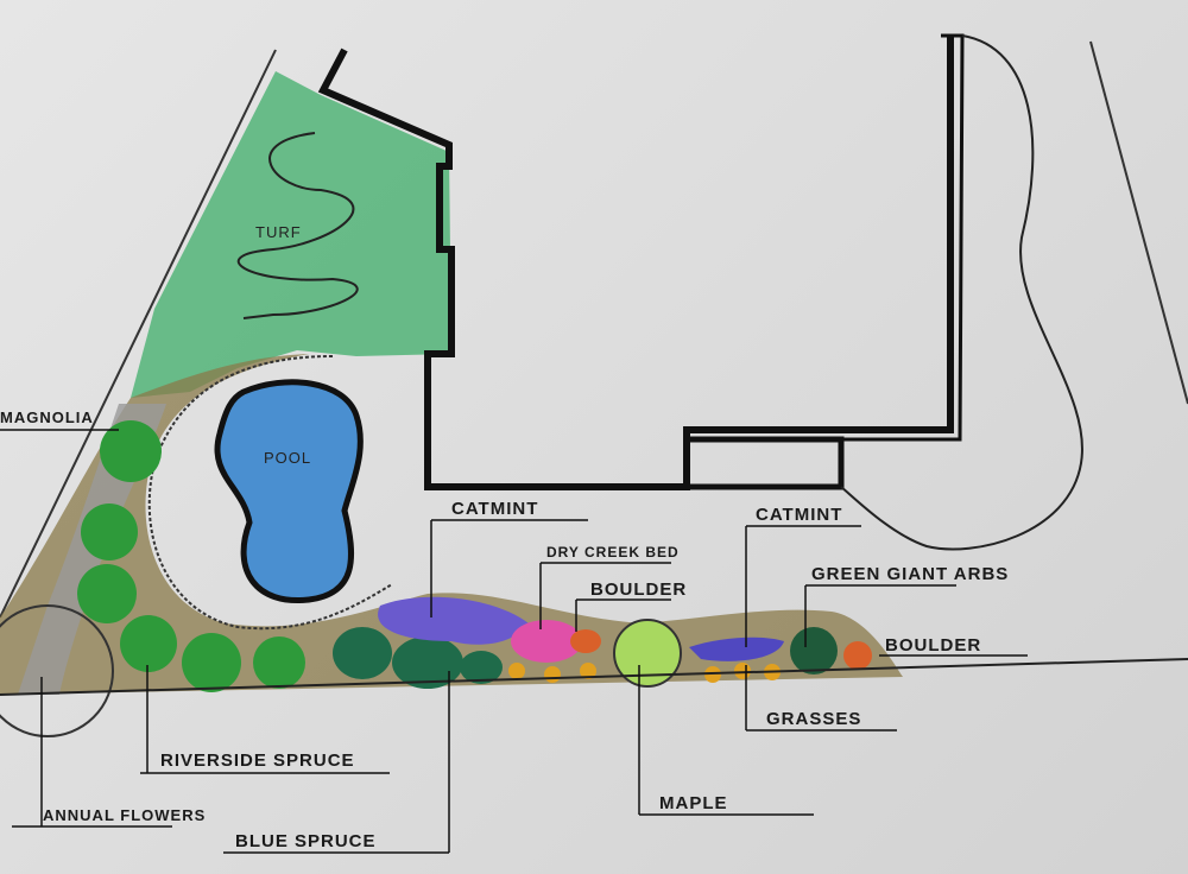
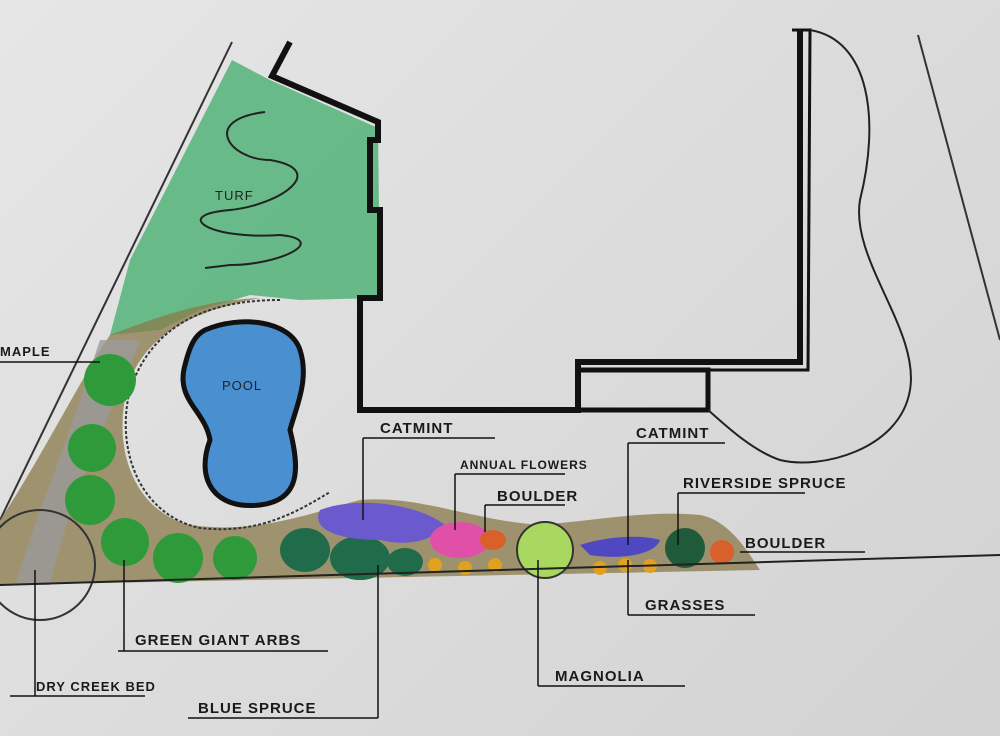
  TURF
  POOL
- MAGNOLIA
+ MAPLE
  CATMINT
- DRY CREEK BED
+ ANNUAL FLOWERS
  BOULDER
  CATMINT
- GREEN GIANT ARBS
+ RIVERSIDE SPRUCE
  BOULDER
  GRASSES
- MAPLE
+ MAGNOLIA
- RIVERSIDE SPRUCE
+ GREEN GIANT ARBS
- ANNUAL FLOWERS
+ DRY CREEK BED
  BLUE SPRUCE
